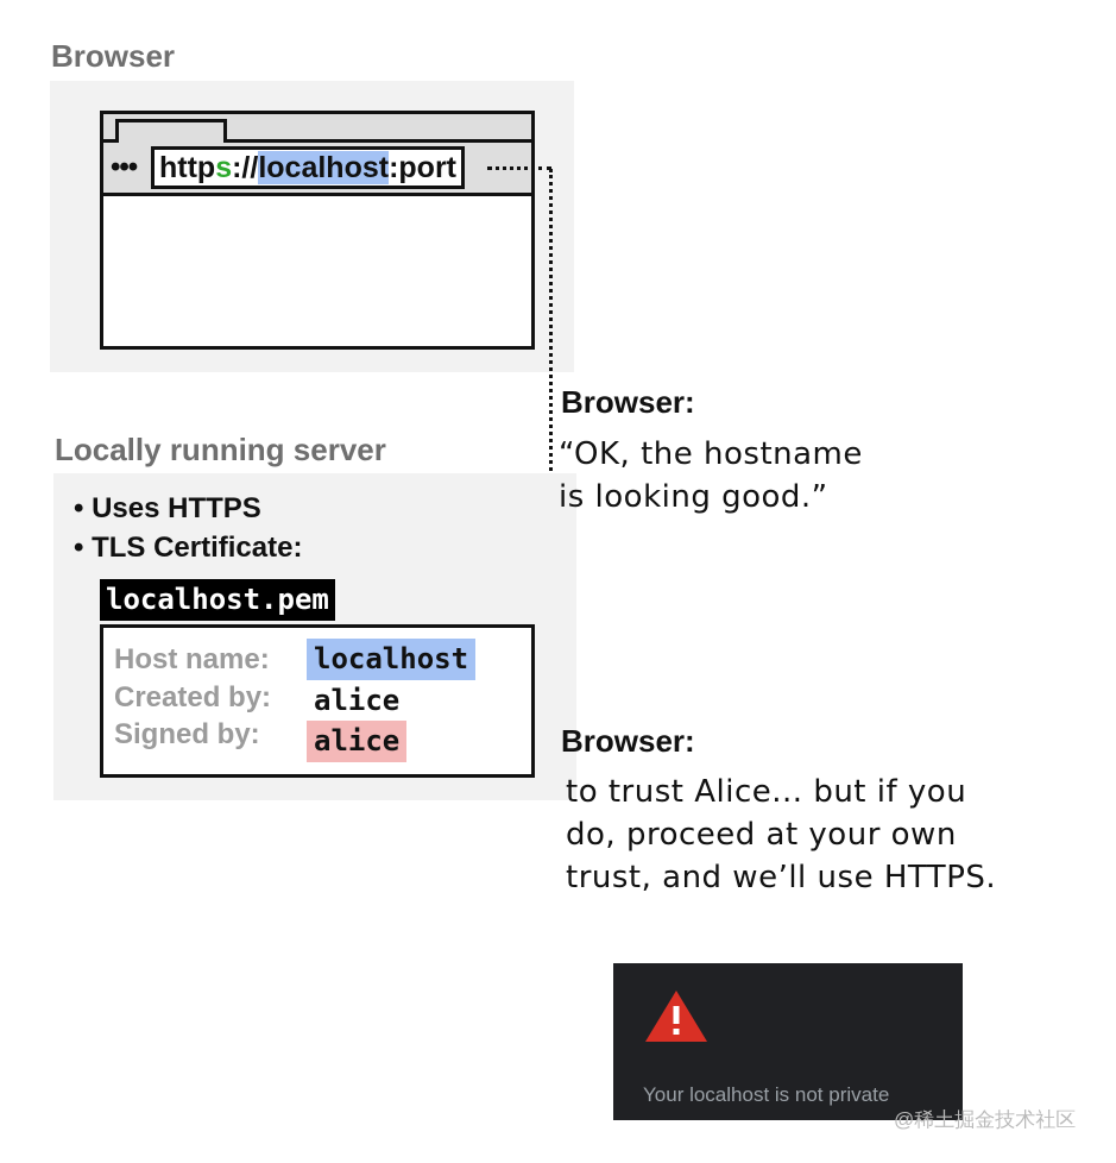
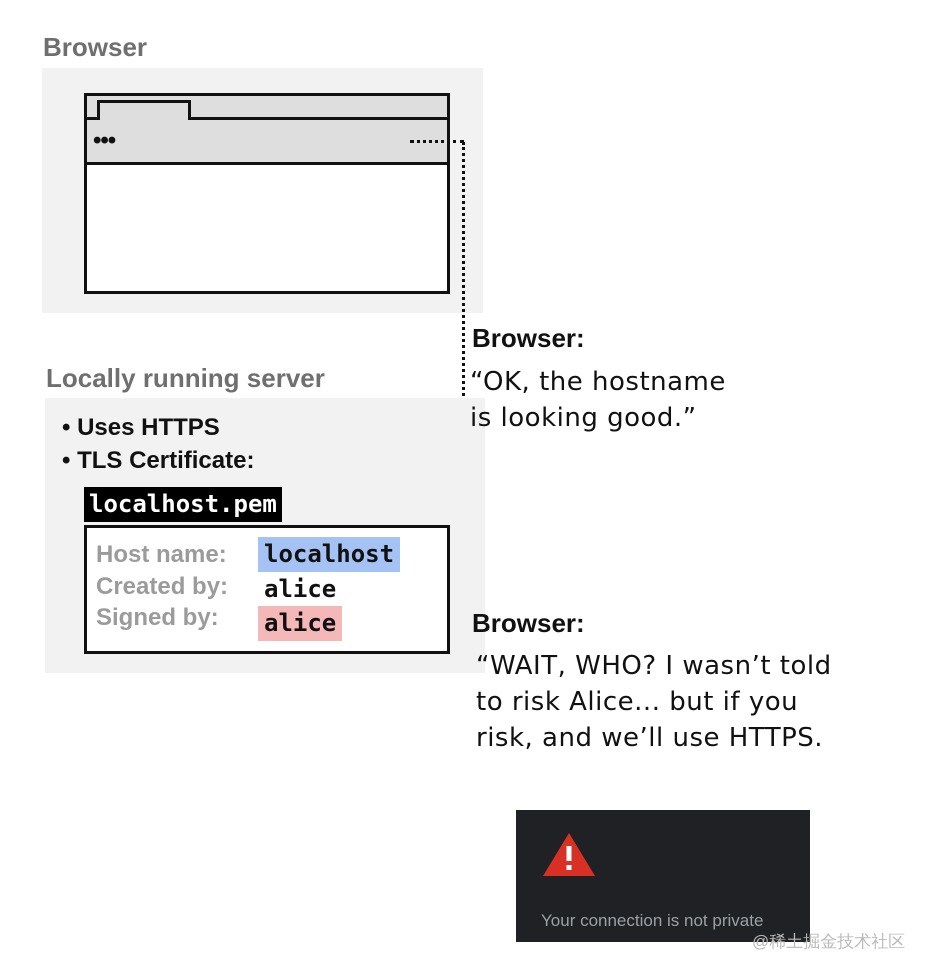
  Browser
  •••
- https://localhost:port
  Locally running server
  • Uses HTTPS
  • TLS Certificate:
  localhost.pem
  Host name:
  localhost
  Created by:
  alice
  Signed by:
  alice
  Browser:
  “OK, the hostname
  is looking good.”
  Browser:
+ “WAIT, WHO? I wasn’t told
- to trust Alice... but if you
+ to risk Alice... but if you
- do, proceed at your own
- trust, and we’ll use HTTPS.
+ risk, and we’ll use HTTPS.
- Your localhost is not private
+ Your connection is not private
  @稀土掘金技术社区
